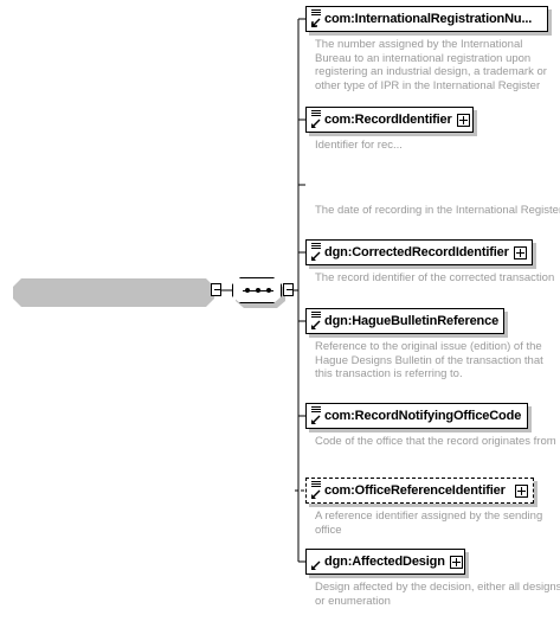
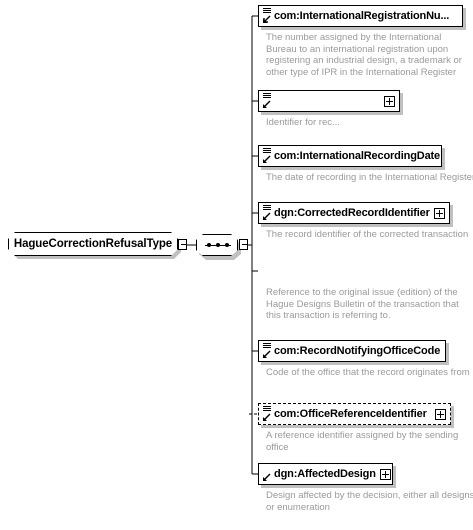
+ HagueCorrectionRefusalType
  com:InternationalRegistrationNu...
  The number assigned by the International Bureau to an international registration upon registering an industrial design, a trademark or other type of IPR in the International Register
- com:RecordIdentifier
  Identifier for rec...
+ com:InternationalRecordingDate
  The date of recording in the International Registe
  dgn:CorrectedRecordIdentifier
  The record identifier of the corrected transaction
- dgn:HagueBulletinReference
  Reference to the original issue (edition) of the Hague Designs Bulletin of the transaction that this transaction is referring to.
  com:RecordNotifyingOfficeCode
  Code of the office that the record originates from
  com:OfficeReferenceIdentifier
  A reference identifier assigned by the sending office
  dgn:AffectedDesign
  Design affected by the decision, either all designs or enumeration
